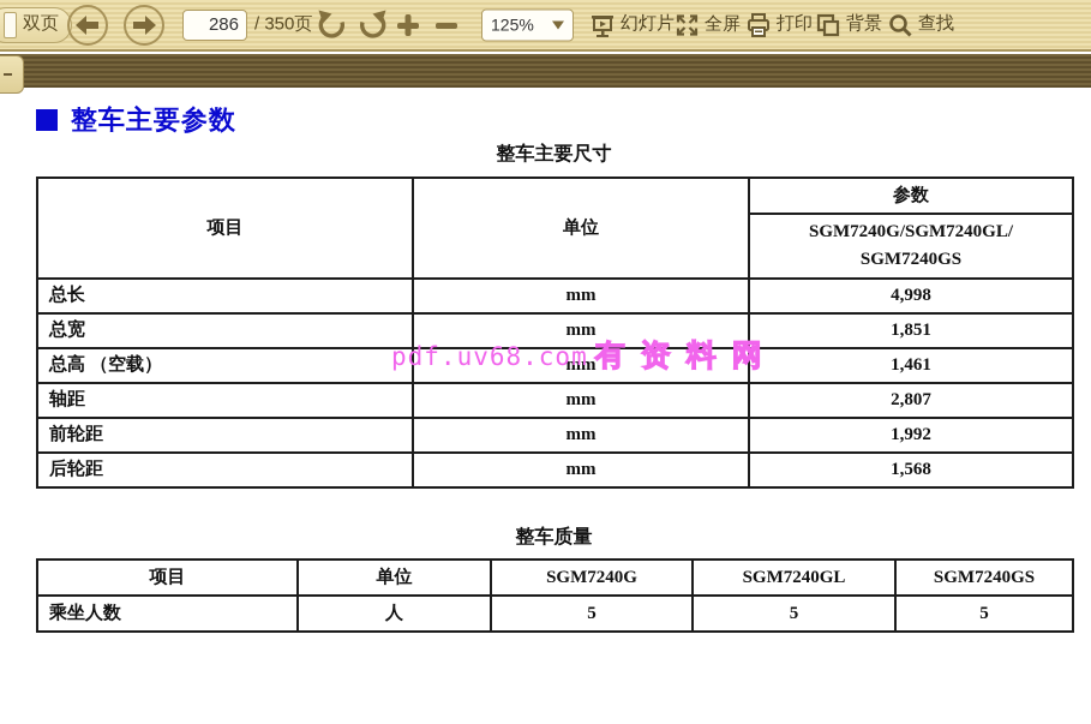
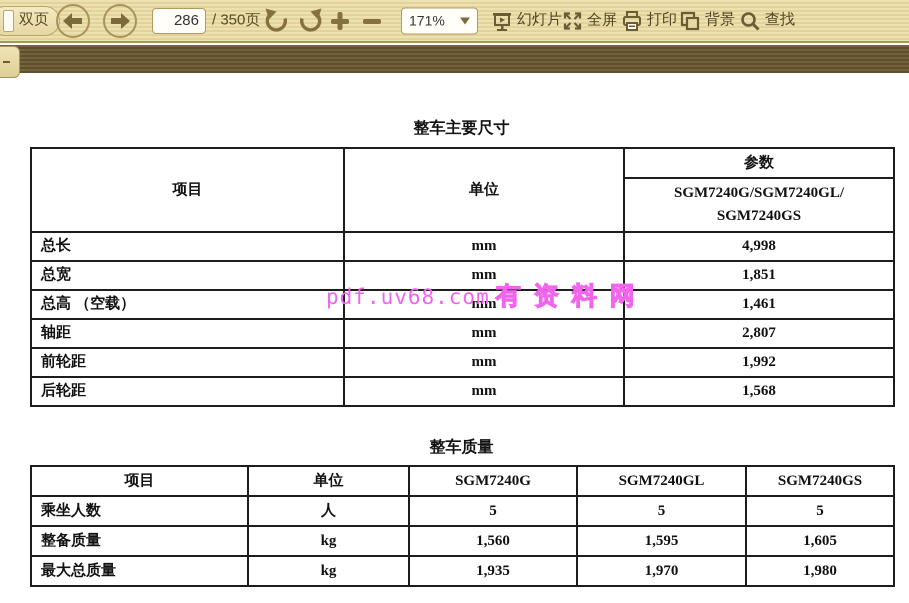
  双页
  286
  / 350页
- 125%
+ 171%
  幻灯片
  全屏
  打印
  背景
  查找
- 整车主要参数
  整车主要尺寸
  项目	单位	参数
  SGM7240G/SGM7240GL/ SGM7240GS
  总长	mm	4,998
  总宽	mm	1,851
  总高 （空载）	mm	1,461
  轴距	mm	2,807
  前轮距	mm	1,992
  后轮距	mm	1,568
  整车质量
  项目	单位	SGM7240G	SGM7240GL	SGM7240GS
  乘坐人数	人	5	5	5
+ 整备质量	kg	1,560	1,595	1,605
+ 最大总质量	kg	1,935	1,970	1,980
  pdf.uv68.com
  有资料网
